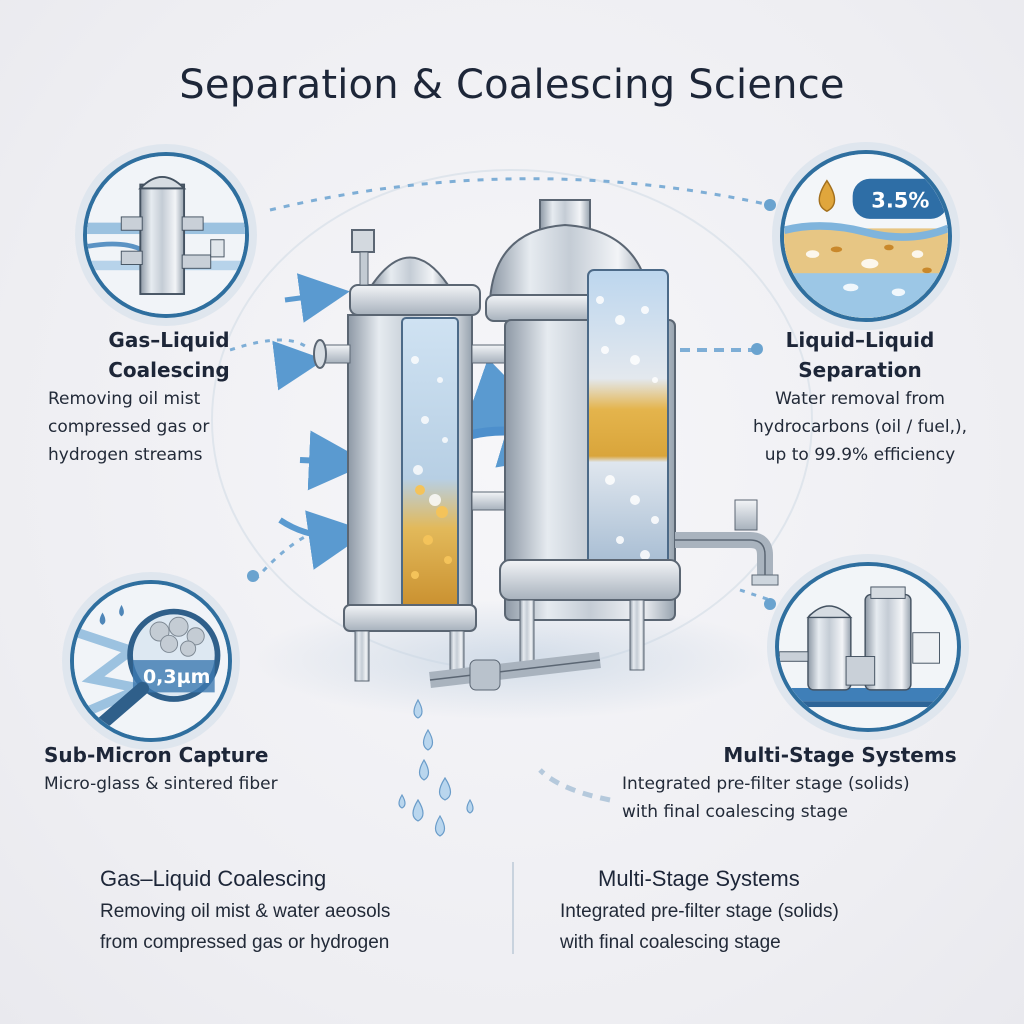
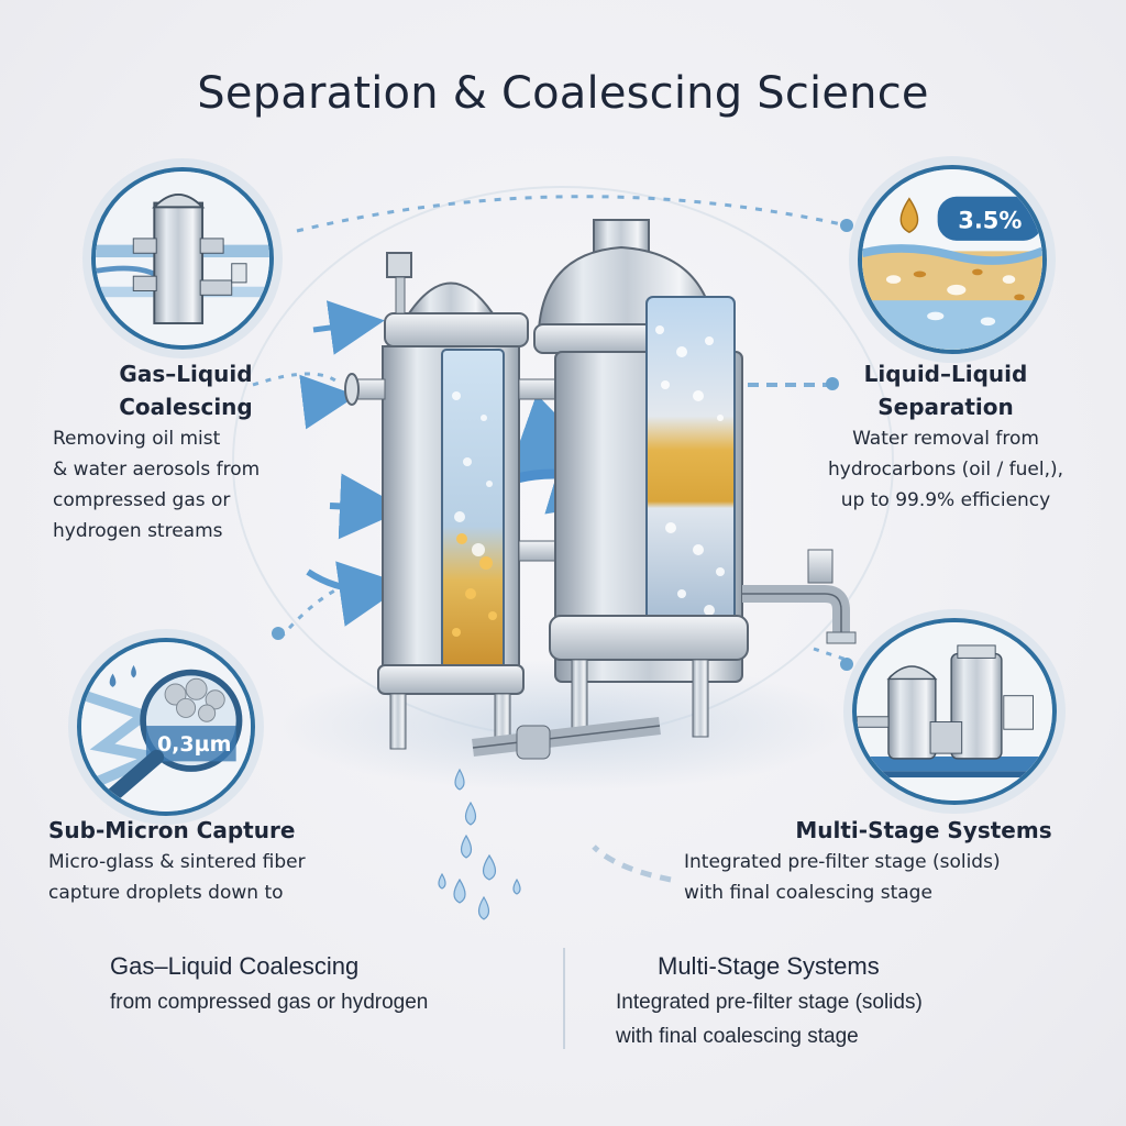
  Separation & Coalescing Science
  3.5%
  0,3µm
  Gas–Liquid
  Coalescing
  Removing oil mist
+ & water aerosols from
  compressed gas or
  hydrogen streams
  Liquid–Liquid
  Separation
  Water removal from
  hydrocarbons (oil / fuel,),
  up to 99.9% efficiency
  Sub-Micron Capture
  Micro-glass & sintered fiber
+ capture droplets down to
  Multi-Stage Systems
  Integrated pre-filter stage (solids)
  with final coalescing stage
  Gas–Liquid Coalescing
- Removing oil mist & water aeosols
  from compressed gas or hydrogen
  Multi-Stage Systems
  Integrated pre-filter stage (solids)
  with final coalescing stage
